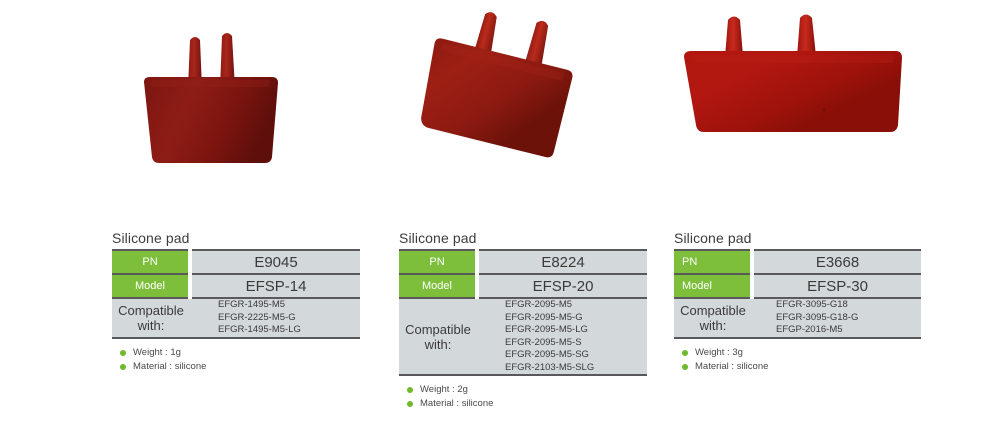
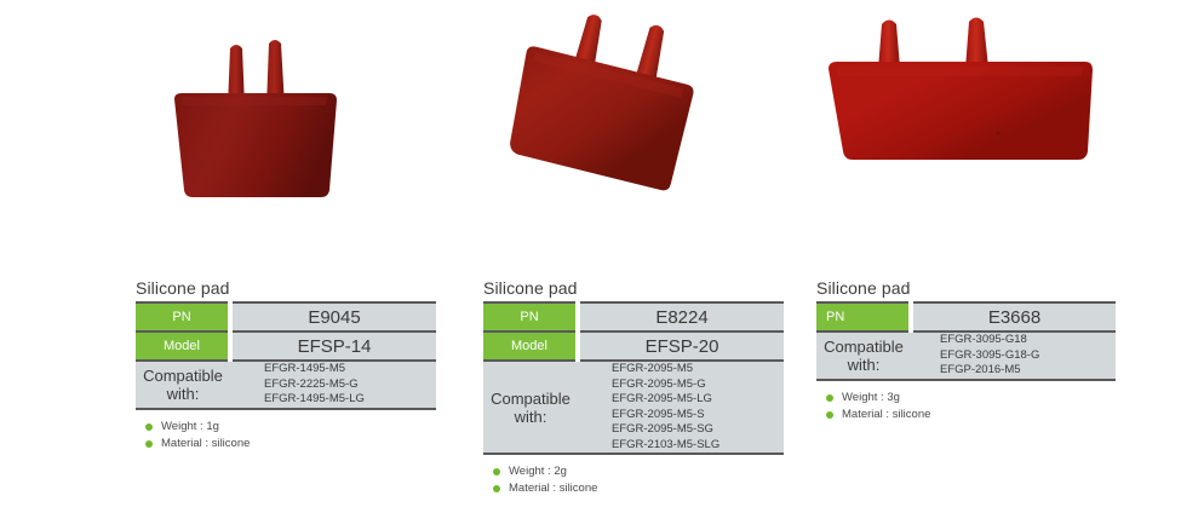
  Silicone pad
  PN	E9045
  Model	EFSP-14
  Compatible with:	EFGR-1495-M5 EFGR-2225-M5-G EFGR-1495-M5-LG
  Weight : 1g
  Material : silicone
  Silicone pad
  PN	E8224
  Model	EFSP-20
  Compatible with:	EFGR-2095-M5 EFGR-2095-M5-G EFGR-2095-M5-LG EFGR-2095-M5-S EFGR-2095-M5-SG EFGR-2103-M5-SLG
  Weight : 2g
  Material : silicone
  Silicone pad
  PN	E3668
- Model	EFSP-30
  Compatible with:	EFGR-3095-G18 EFGR-3095-G18-G EFGP-2016-M5
  Weight : 3g
  Material : silicone
